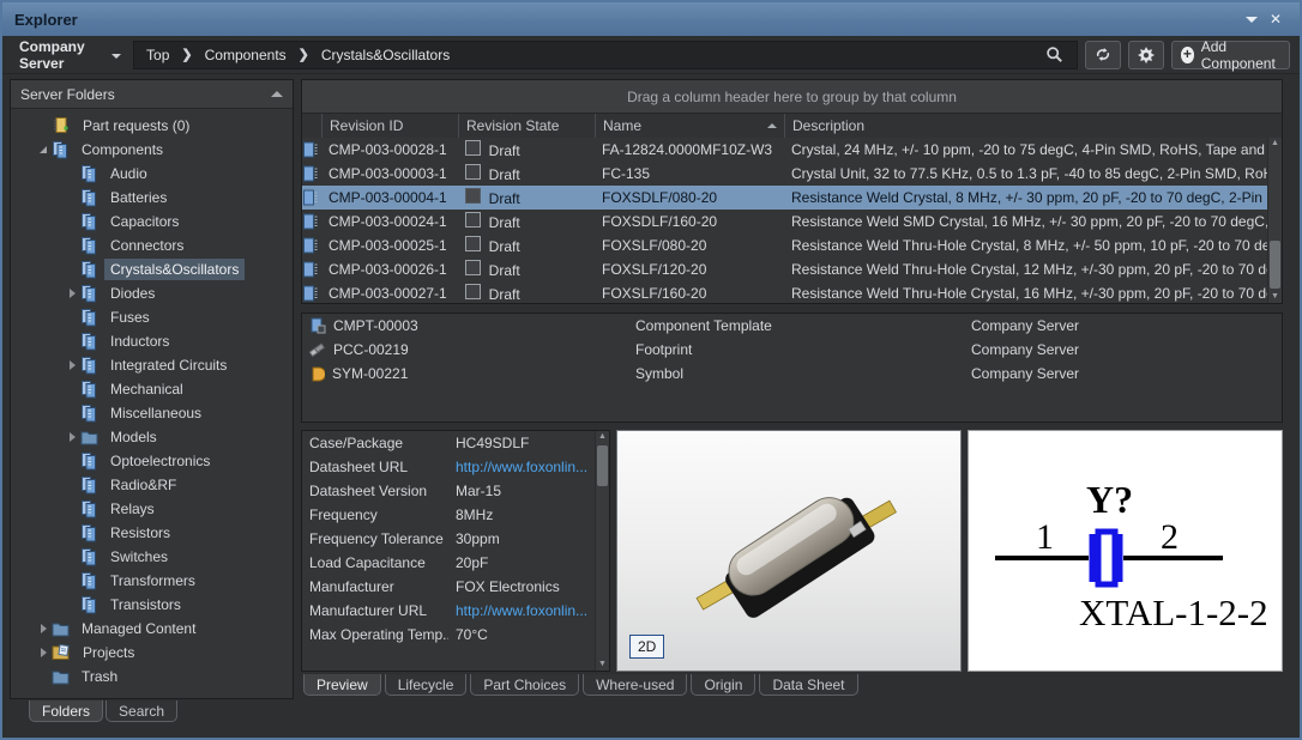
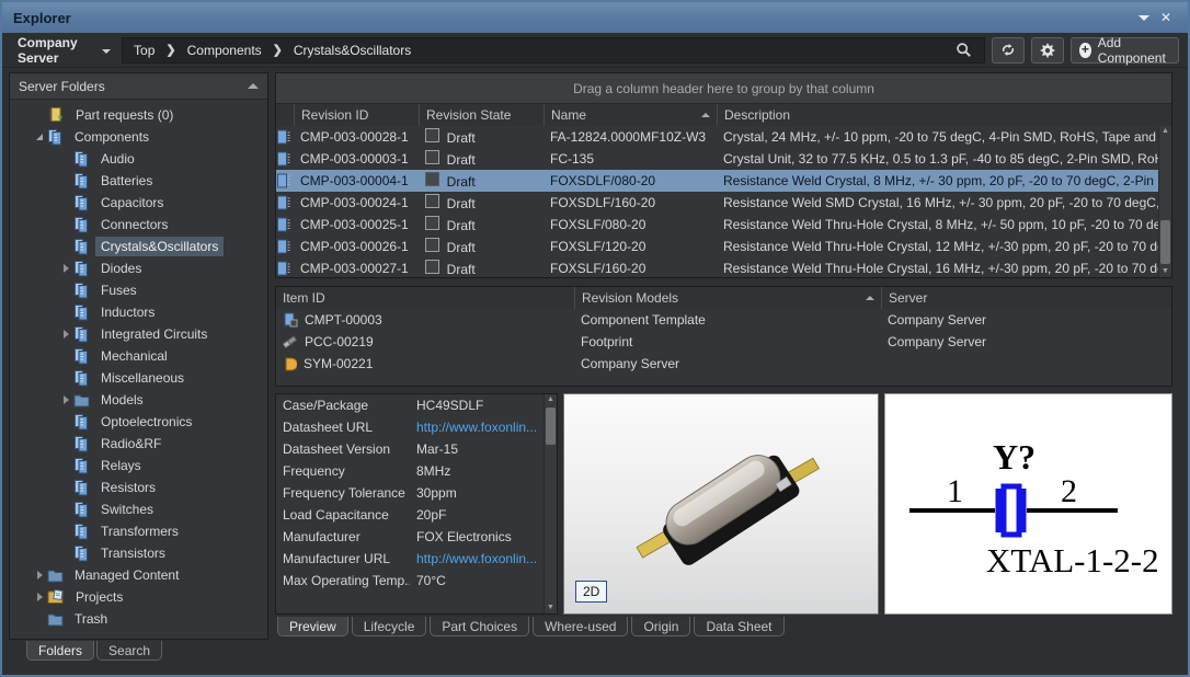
  Explorer
  ✕
  Company Server
  Top
  ❯
  Components
  ❯
  Crystals&Oscillators
  +
  Add Component
  Server Folders
  Part requests (0)
  Components
  Audio
  Batteries
  Capacitors
  Connectors
  Crystals&Oscillators
  Diodes
  Fuses
  Inductors
  Integrated Circuits
  Mechanical
  Miscellaneous
  Models
  Optoelectronics
  Radio&RF
  Relays
  Resistors
  Switches
  Transformers
  Transistors
  Managed Content
  Projects
  Trash
  Folders
  Search
  Drag a column header here to group by that column
  Revision ID
  Revision State
  Name
  Description
  CMP-003-00028-1
  Draft
  FA-12824.0000MF10Z-W3
  Crystal, 24 MHz, +/- 10 ppm, -20 to 75 degC, 4-Pin SMD, RoHS, Tape and
  CMP-003-00003-1
  Draft
  FC-135
  Crystal Unit, 32 to 77.5 KHz, 0.5 to 1.3 pF, -40 to 85 degC, 2-Pin SMD, Ro
  CMP-003-00004-1
  Draft
  FOXSDLF/080-20
  Resistance Weld Crystal, 8 MHz, +/- 30 ppm, 20 pF, -20 to 70 degC, 2-Pin
  CMP-003-00024-1
  Draft
  FOXSDLF/160-20
  Resistance Weld SMD Crystal, 16 MHz, +/- 30 ppm, 20 pF, -20 to 70 degC
  CMP-003-00025-1
  Draft
  FOXSLF/080-20
  Resistance Weld Thru-Hole Crystal, 8 MHz, +/- 50 ppm, 10 pF, -20 to 70 d
  CMP-003-00026-1
  Draft
  FOXSLF/120-20
  Resistance Weld Thru-Hole Crystal, 12 MHz, +/-30 ppm, 20 pF, -20 to 70 d
  CMP-003-00027-1
  Draft
  FOXSLF/160-20
  Resistance Weld Thru-Hole Crystal, 16 MHz, +/-30 ppm, 20 pF, -20 to 70 d
+ Item ID
+ Revision Models
+ Server
  CMPT-00003
  Component Template
  Company Server
  PCC-00219
  Footprint
  Company Server
  SYM-00221
- Symbol
  Company Server
  Case/Package
  HC49SDLF
  Datasheet URL
  http://www.foxonlin...
  Datasheet Version
  Mar-15
  Frequency
  8MHz
  Frequency Tolerance
  30ppm
  Load Capacitance
  20pF
  Manufacturer
  FOX Electronics
  Manufacturer URL
  http://www.foxonlin...
  Max Operating Temp.
  70°C
  2D
  1
  2
  Y?
  XTAL-1-2-2
  Preview
  Lifecycle
  Part Choices
  Where-used
  Origin
  Data Sheet
